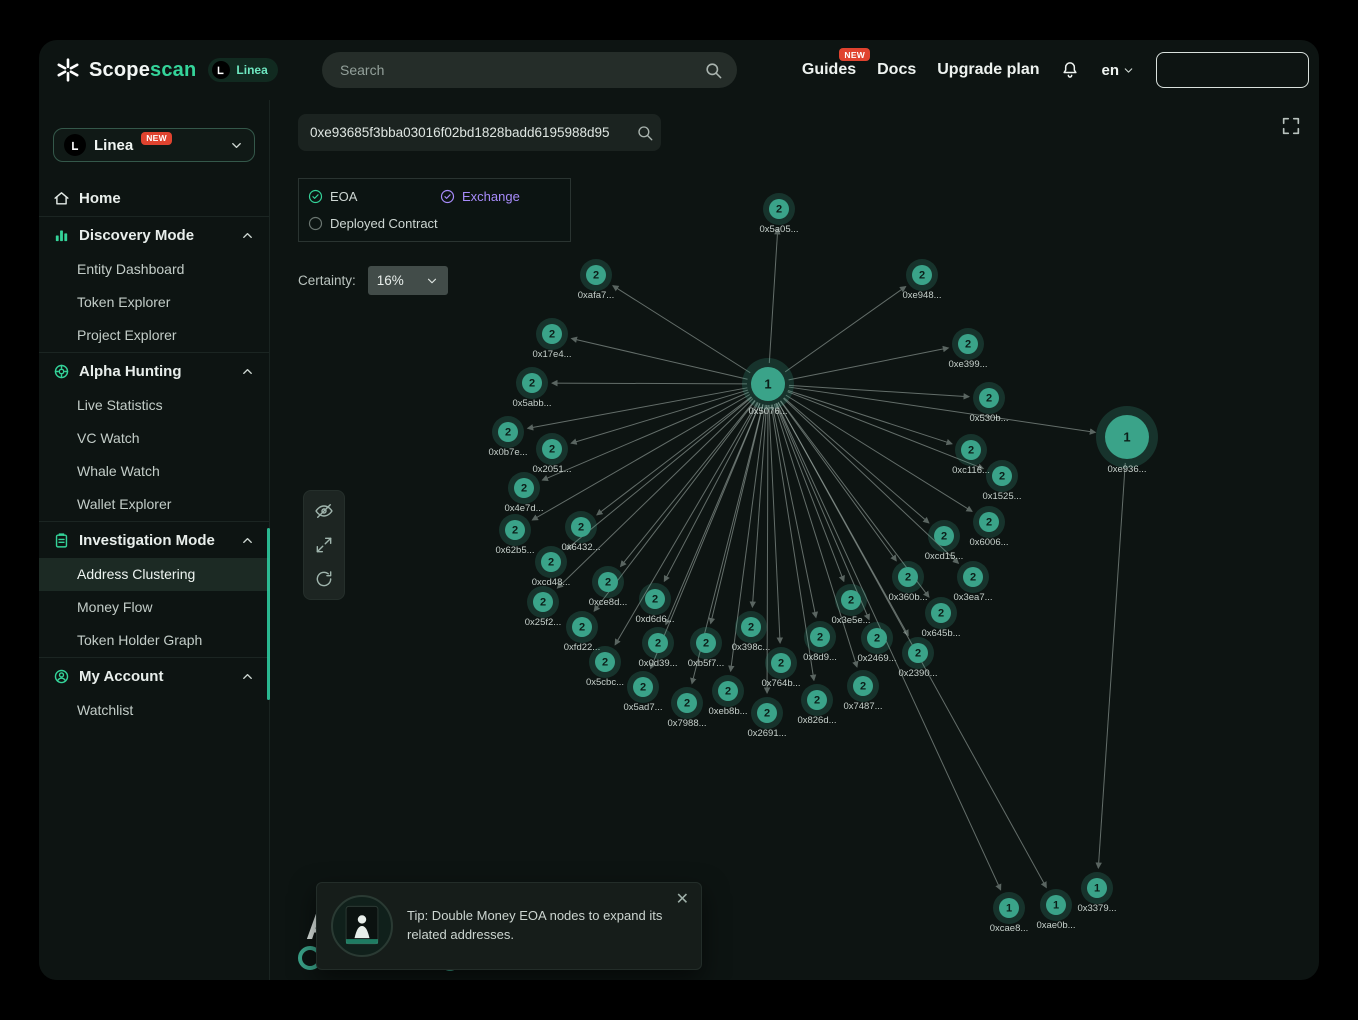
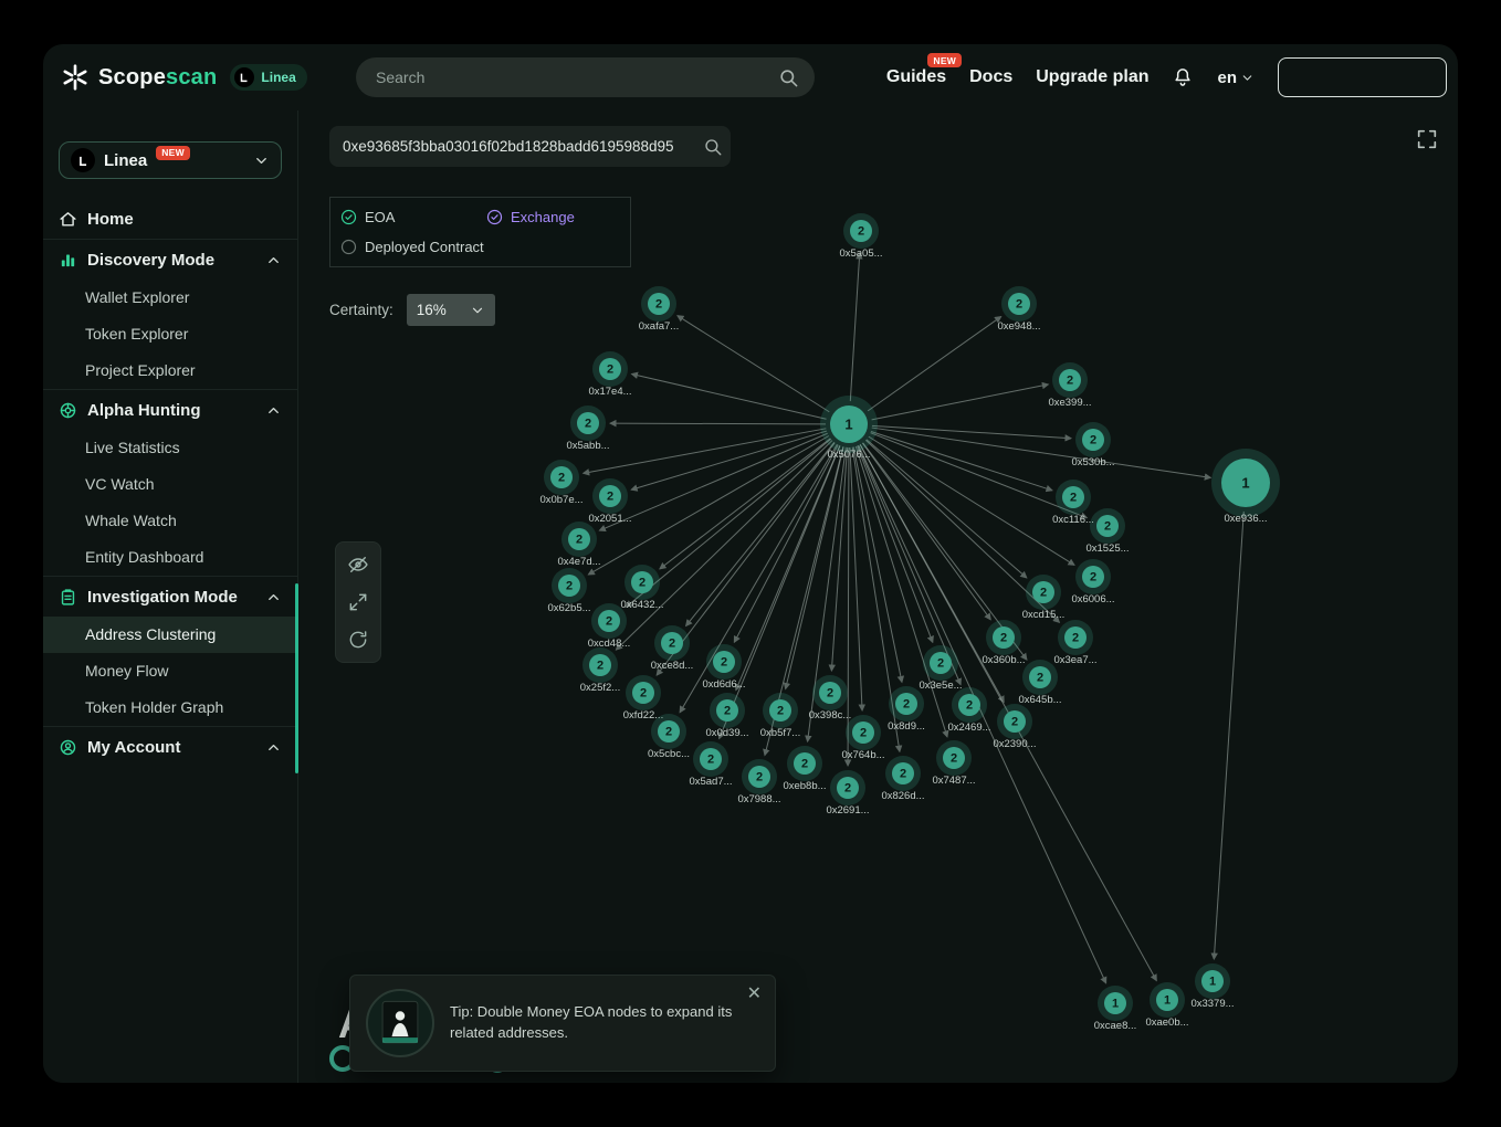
  Scopescan
  Linea
  Search
  Guides
  NEW
  Docs
  Upgrade plan
  en
  Linea
  NEW
  Home
  Discovery Mode
- Entity Dashboard
+ Wallet Explorer
  Token Explorer
  Project Explorer
  Alpha Hunting
  Live Statistics
  VC Watch
  Whale Watch
- Wallet Explorer
+ Entity Dashboard
  Investigation Mode
  Address Clustering
  Money Flow
  Token Holder Graph
  My Account
- Watchlist
  1
  0x5076...
  1
  0xe936...
  2
  0x5a05...
  2
  0xafa7...
  2
  0xe948...
  2
  0x17e4...
  2
  0xe399...
  2
  0x5abb...
  2
  0x530b...
  2
  0x0b7e...
  2
  0x2051...
  2
  0xc116...
  2
  0x1525...
  2
  0x4e7d...
  2
  0x6006...
  2
  0x62b5...
  2
  0x6432...
  2
  0xcd15...
  2
  0xcd48...
  2
  0x360b...
  2
  0x3ea7...
  2
  0xce8d...
  2
  0x25f2...
  2
  0xd6d6...
  2
  0x3e5e...
  2
  0x645b...
  2
  0xfd22...
  2
  0x0d39...
  2
  0xb5f7...
  2
  0x398c...
  2
  0x8d9...
  2
  0x2469...
  2
  0x2390...
  2
  0x5cbc...
  2
  0x764b...
  2
  0x5ad7...
  2
  0xeb8b...
  2
  0x7988...
  2
  0x2691...
  2
  0x826d...
  2
  0x7487...
  1
  0xcae8...
  1
  0xae0b...
  1
  0x3379...
  0xe93685f3bba03016f02bd1828badd6195988d95
  EOA
  Exchange
  Deployed Contract
  Certainty:
  16%
  Tip: Double Money EOA nodes to expand its related addresses.
  ✕
